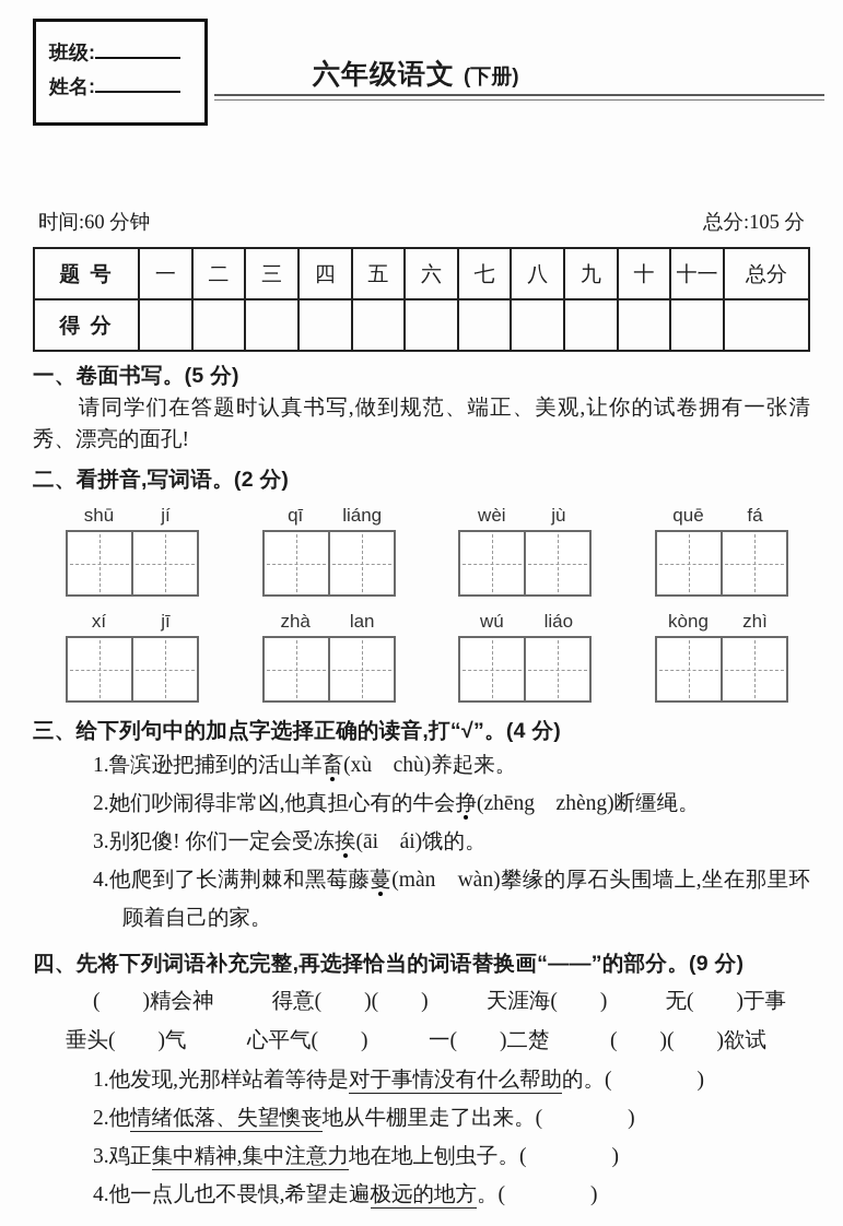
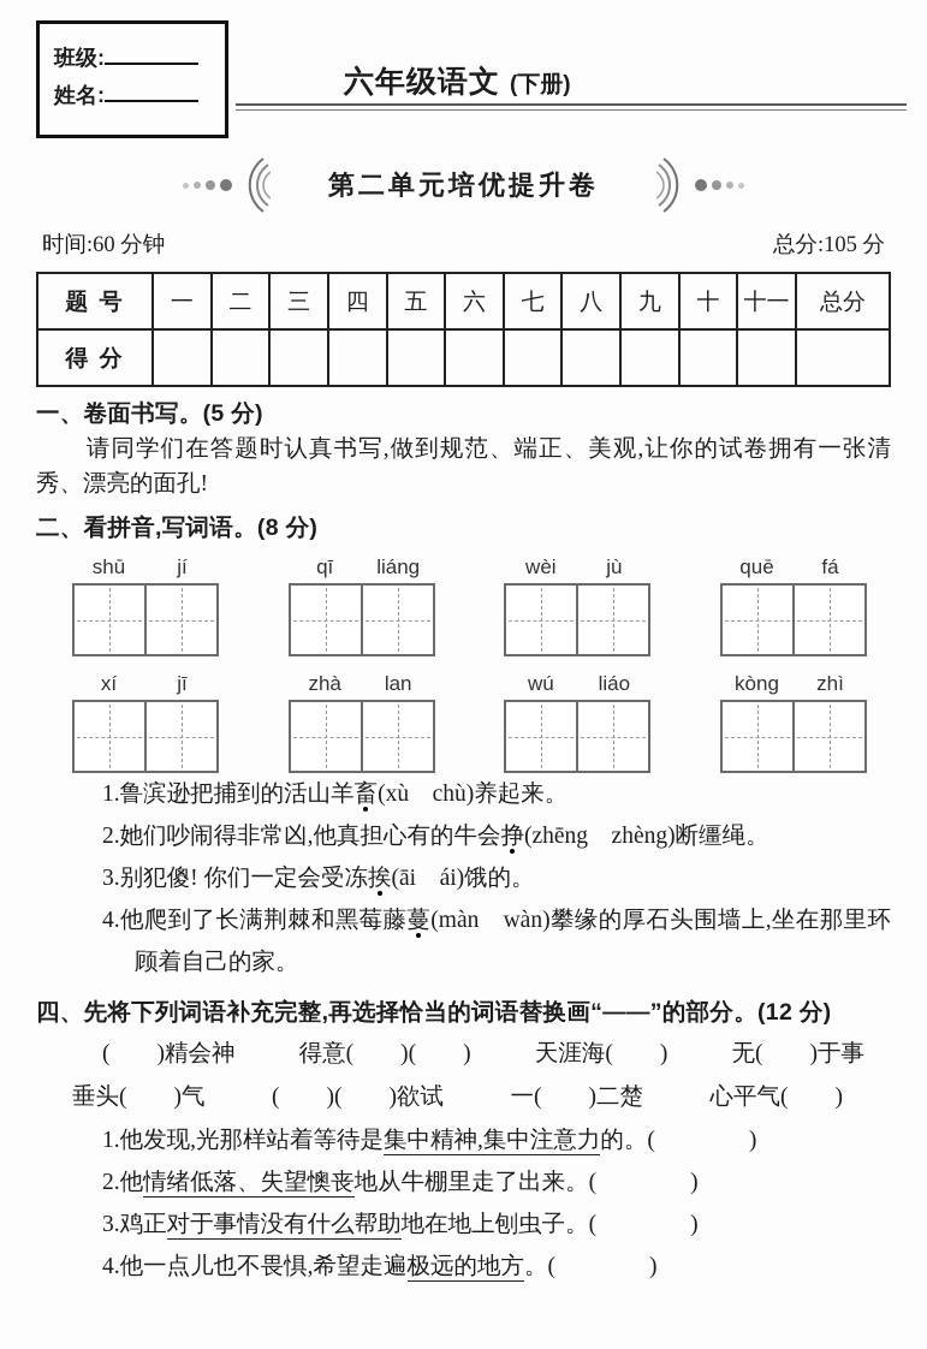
  班级:
  姓名:
  六年级语文 (下册)
+ 第二单元培优提升卷
  时间:60 分钟
  总分:105 分
  题 号	一	二	三	四	五	六	七	八	九	十	十一	总分
  得 分
  一、卷面书写。(5 分)
  请同学们在答题时认真书写,做到规范、端正、美观,让你的试卷拥有一张清秀、漂亮的面孔!
- 二、看拼音,写词语。(2 分)
+ 二、看拼音,写词语。(8 分)
  shū
  jí
  qī
  liáng
  wèi
  jù
  quē
  fá
  xí
  jī
  zhà
  lan
  wú
  liáo
  kòng
  zhì
- 三、给下列句中的加点字选择正确的读音,打“√”。(4 分)
  1.鲁滨逊把捕到的活山羊畜(xù chù)养起来。
  2.她们吵闹得非常凶,他真担心有的牛会挣(zhēng zhèng)断缰绳。
  3.别犯傻! 你们一定会受冻挨(āi ái)饿的。
  4.他爬到了长满荆棘和黑莓藤蔓(màn wàn)攀缘的厚石头围墙上,坐在那里环顾着自己的家。
- 四、先将下列词语补充完整,再选择恰当的词语替换画“——”的部分。(9 分)
+ 四、先将下列词语补充完整,再选择恰当的词语替换画“——”的部分。(12 分)
  ( )精会神
  得意( )( )
  天涯海( )
  无( )于事
  垂头( )气
- 心平气( )
+ ( )( )欲试
  一( )二楚
- ( )( )欲试
+ 心平气( )
- 1.他发现,光那样站着等待是对于事情没有什么帮助的。( )
+ 1.他发现,光那样站着等待是集中精神,集中注意力的。( )
  2.他情绪低落、失望懊丧地从牛棚里走了出来。( )
- 3.鸡正集中精神,集中注意力地在地上刨虫子。( )
+ 3.鸡正对于事情没有什么帮助地在地上刨虫子。( )
  4.他一点儿也不畏惧,希望走遍极远的地方。( )
